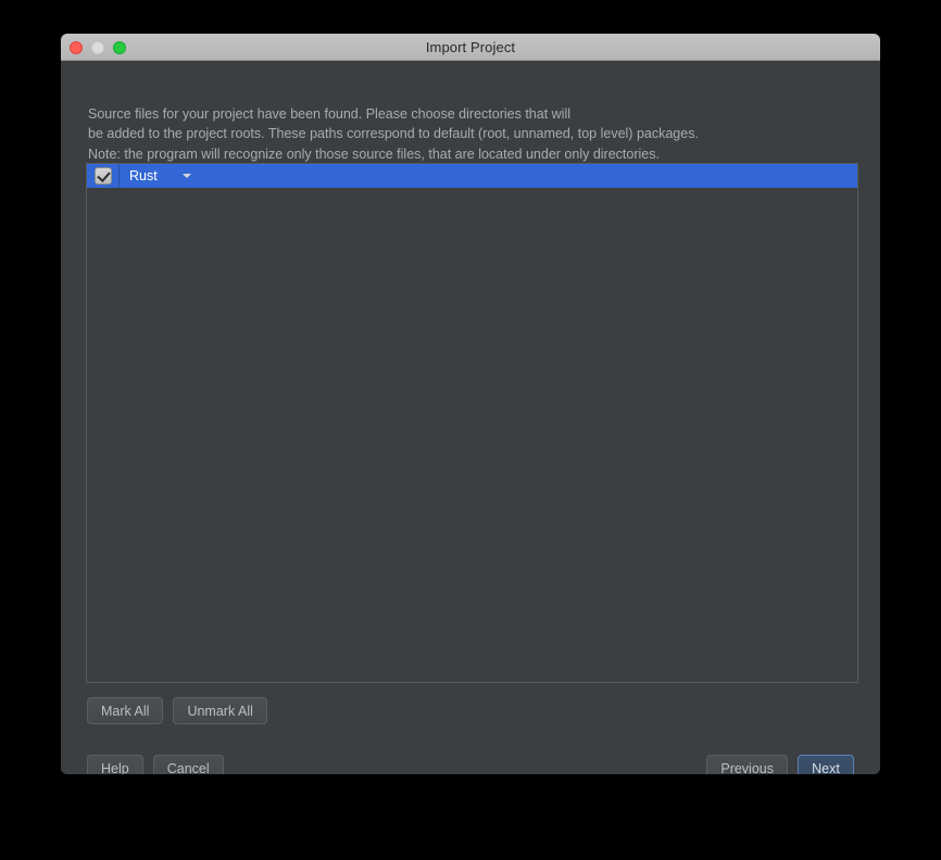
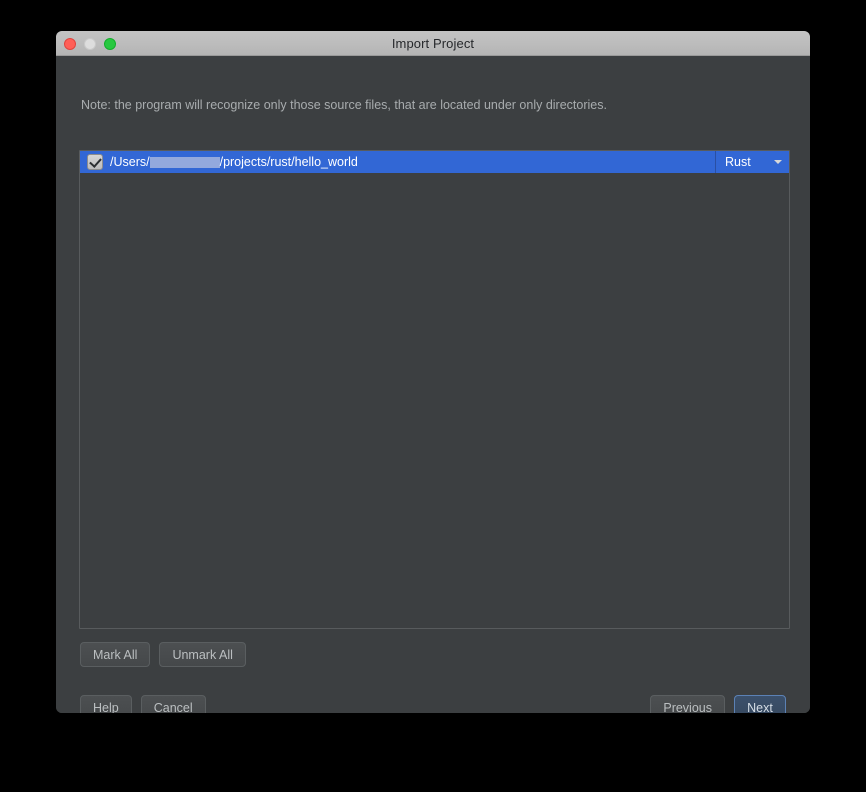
  Import Project
- Source files for your project have been found. Please choose directories that will
- be added to the project roots. These paths correspond to default (root, unnamed, top level) packages.
  Note: the program will recognize only those source files, that are located under only directories.
+ /Users/
+ /projects/rust/hello_world
  Rust
  Mark All
  Unmark All
  Help
  Cancel
  Previous
  Next
